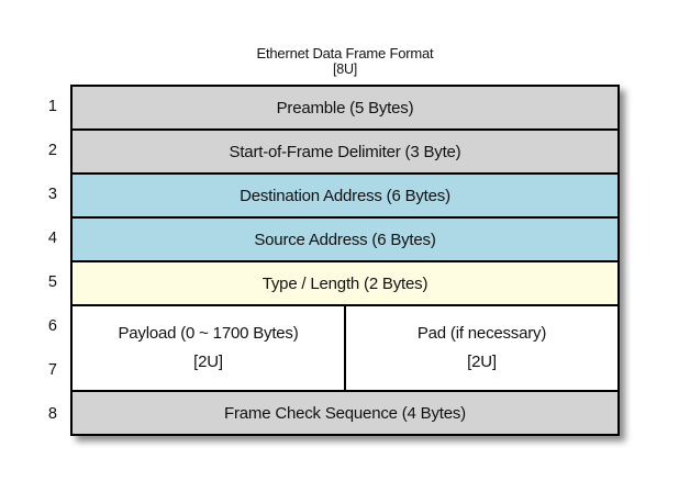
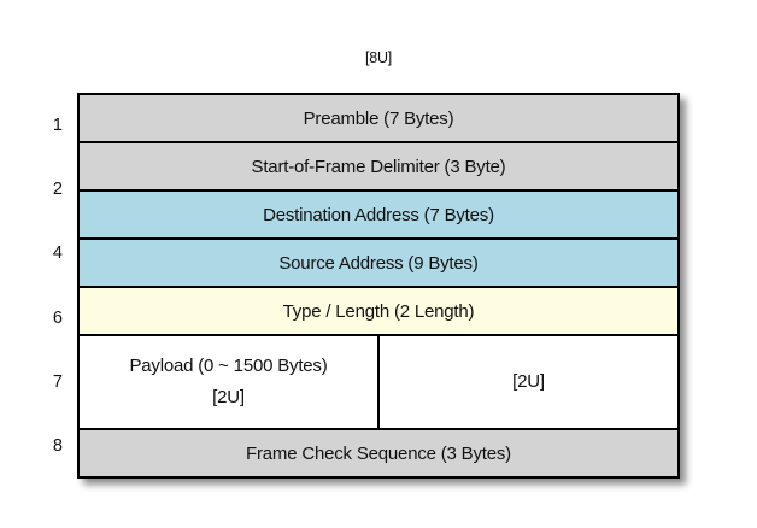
- Ethernet Data Frame Format
  [8U]
  1
  2
- 3
  4
- 5
  6
  7
  8
- Preamble (5 Bytes)
+ Preamble (7 Bytes)
  Start-of-Frame Delimiter (3 Byte)
- Destination Address (6 Bytes)
+ Destination Address (7 Bytes)
- Source Address (6 Bytes)
+ Source Address (9 Bytes)
- Type / Length (2 Bytes)
+ Type / Length (2 Length)
- Payload (0 ~ 1700 Bytes)
+ Payload (0 ~ 1500 Bytes)
  [2U]
- Pad (if necessary)
  [2U]
- Frame Check Sequence (4 Bytes)
+ Frame Check Sequence (3 Bytes)
